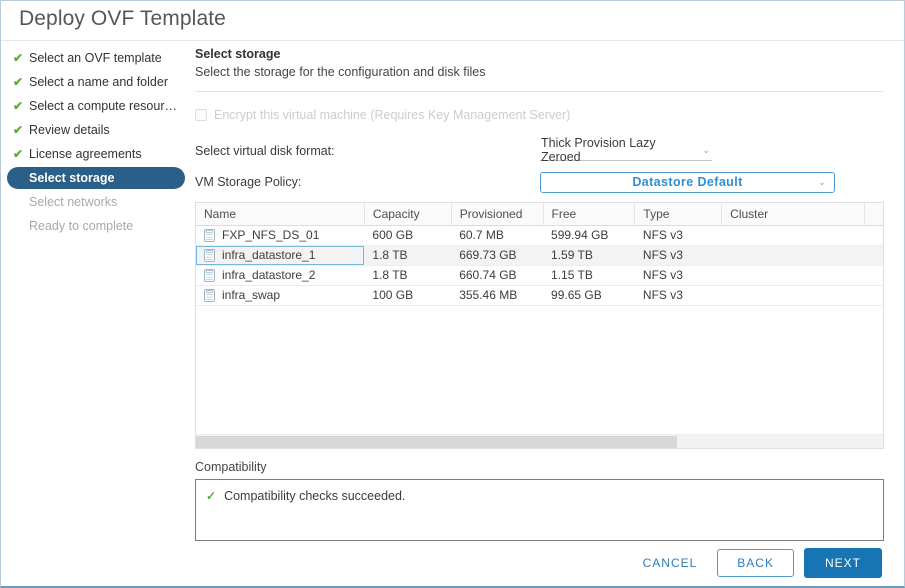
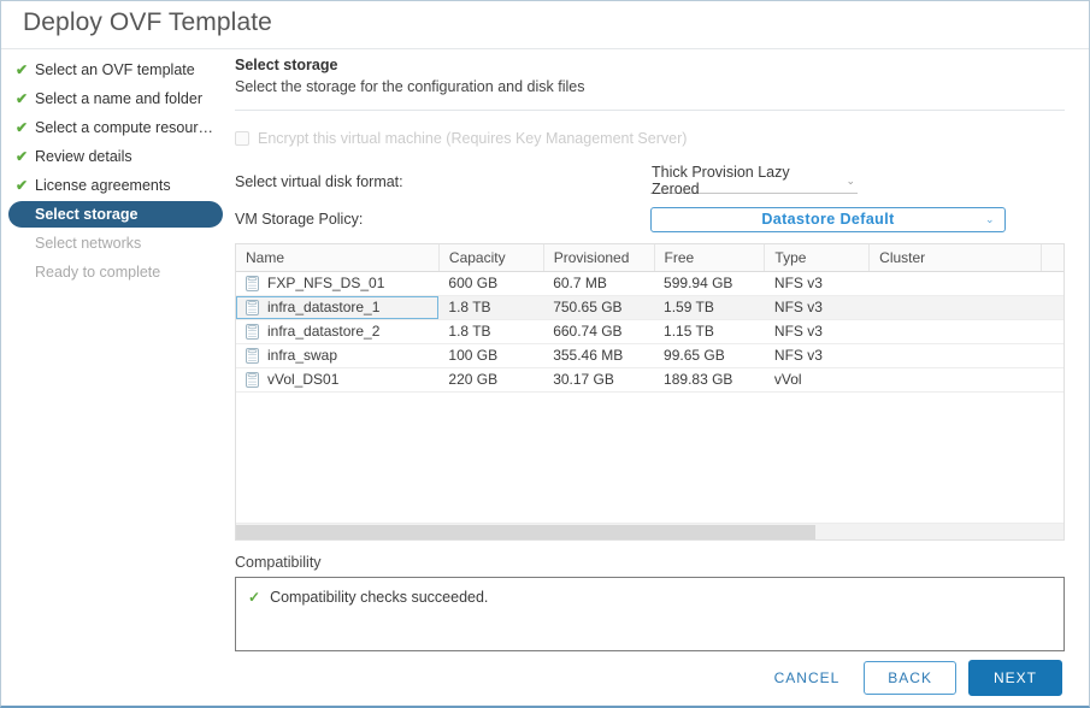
  Deploy OVF Template
  ✔
  Select an OVF template
  ✔
  Select a name and folder
  ✔
  Select a compute resource
  ✔
  Review details
  ✔
  License agreements
  Select storage
  Select networks
  Ready to complete
  Select storage
  Select the storage for the configuration and disk files
  Encrypt this virtual machine (Requires Key Management Server)
  Select virtual disk format:
  Thick Provision Lazy Zeroed
  ⌄
  VM Storage Policy:
  Datastore Default
  ⌄
  Name	Capacity	Provisioned	Free	Type	Cluster
  FXP_NFS_DS_01	600 GB	60.7 MB	599.94 GB	NFS v3
- infra_datastore_1	1.8 TB	669.73 GB	1.59 TB	NFS v3
+ infra_datastore_1	1.8 TB	750.65 GB	1.59 TB	NFS v3
  infra_datastore_2	1.8 TB	660.74 GB	1.15 TB	NFS v3
  infra_swap	100 GB	355.46 MB	99.65 GB	NFS v3
+ vVol_DS01	220 GB	30.17 GB	189.83 GB	vVol
  Compatibility
  ✓
  Compatibility checks succeeded.
  CANCEL
  BACK
  NEXT
